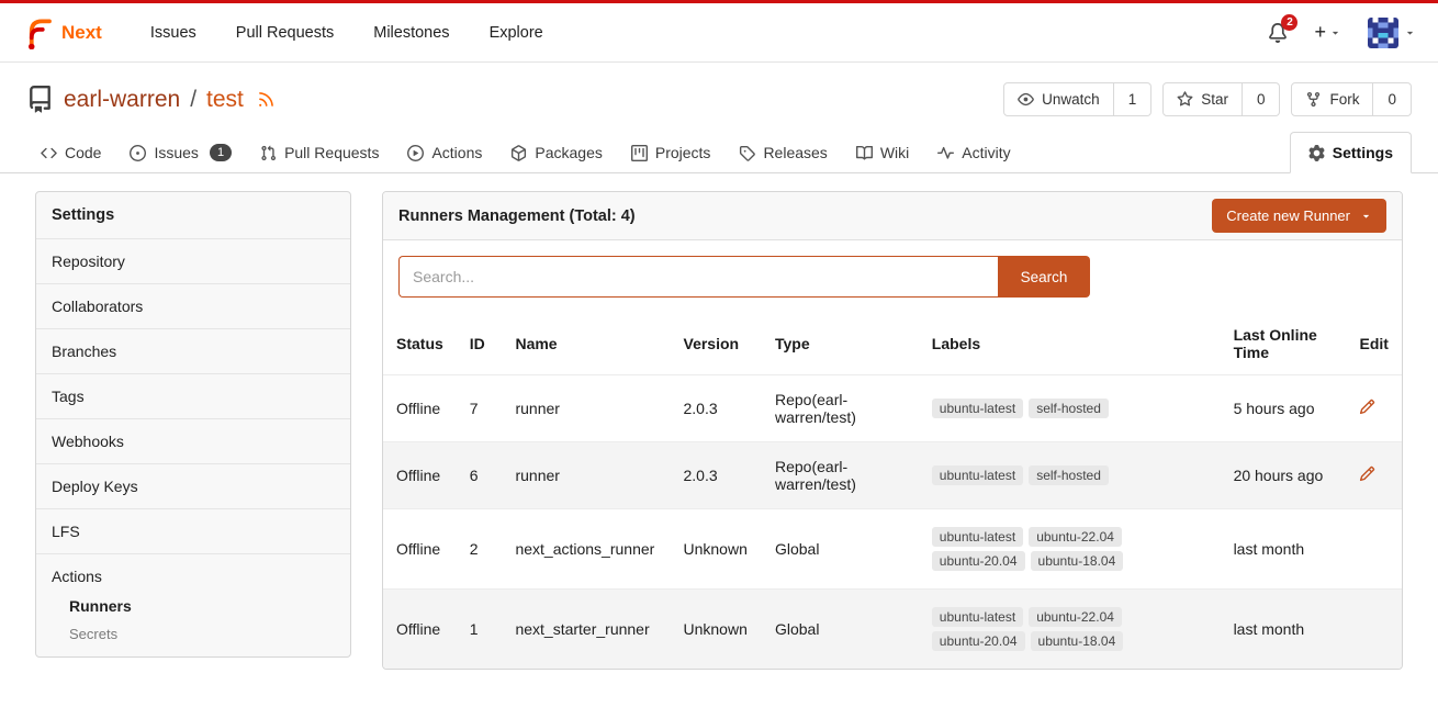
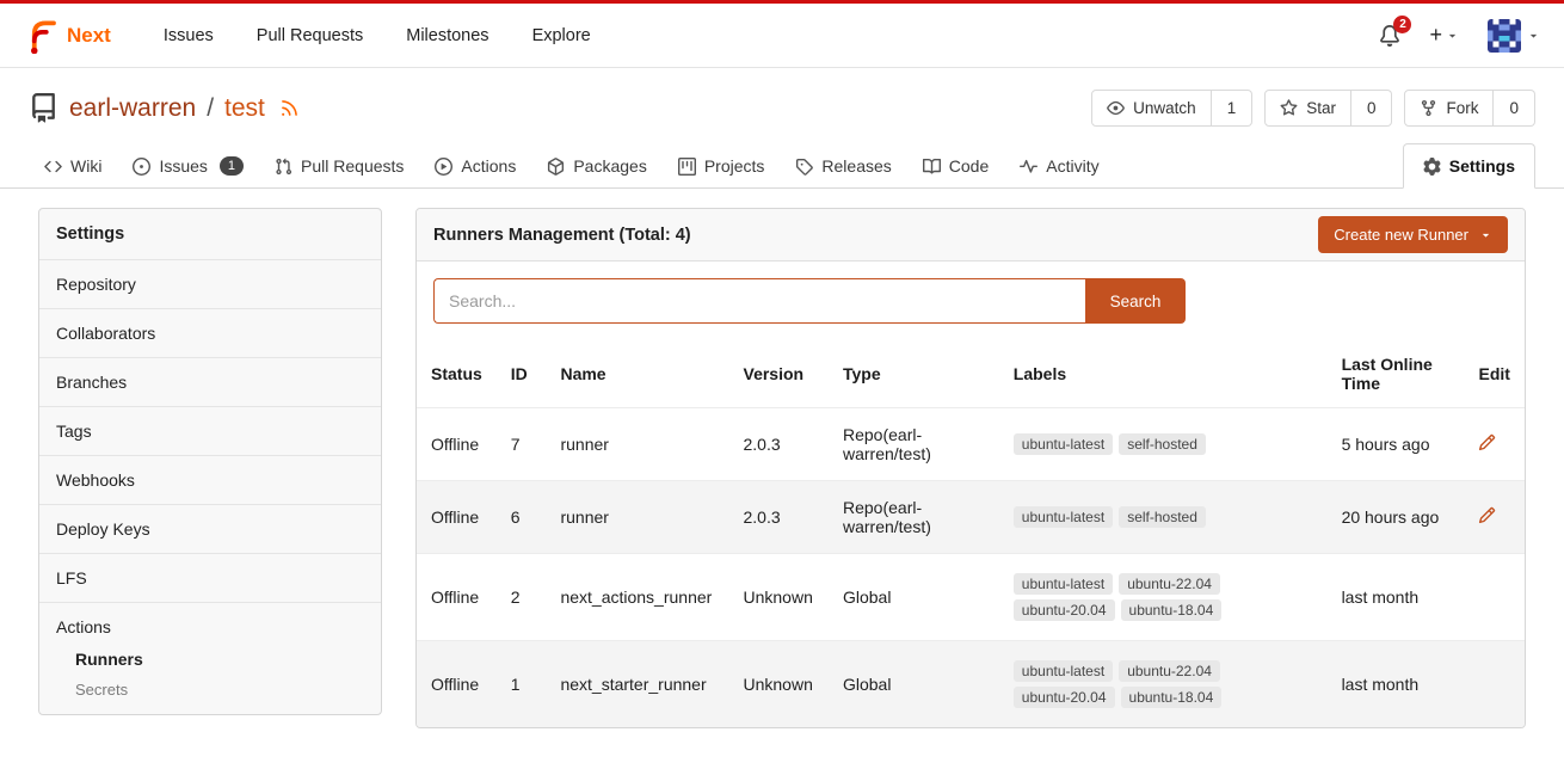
  Next
  Issues
  Pull Requests
  Milestones
  Explore
  2
  +
  earl-warren
  /
  test
  Unwatch
  1
  Star
  0
  Fork
  0
- Code
+ Wiki
  Issues
  1
  Pull Requests
  Actions
  Packages
  Projects
  Releases
- Wiki
+ Code
  Activity
  Settings
  Settings
  Repository
  Collaborators
  Branches
  Tags
  Webhooks
  Deploy Keys
  LFS
  Actions
  Runners
  Secrets
  Runners Management (Total: 4)
  Create new Runner
  Search...
  Search
  Status	ID	Name	Version	Type	Labels	Last Online Time	Edit
  Offline	7	runner	2.0.3	Repo(earl-warren/test)	ubuntu-latest self-hosted	5 hours ago
  Offline	6	runner	2.0.3	Repo(earl-warren/test)	ubuntu-latest self-hosted	20 hours ago
  Offline	2	next_actions_runner	Unknown	Global	ubuntu-latest ubuntu-22.04ubuntu-20.04 ubuntu-18.04	last month
  Offline	1	next_starter_runner	Unknown	Global	ubuntu-latest ubuntu-22.04ubuntu-20.04 ubuntu-18.04	last month
